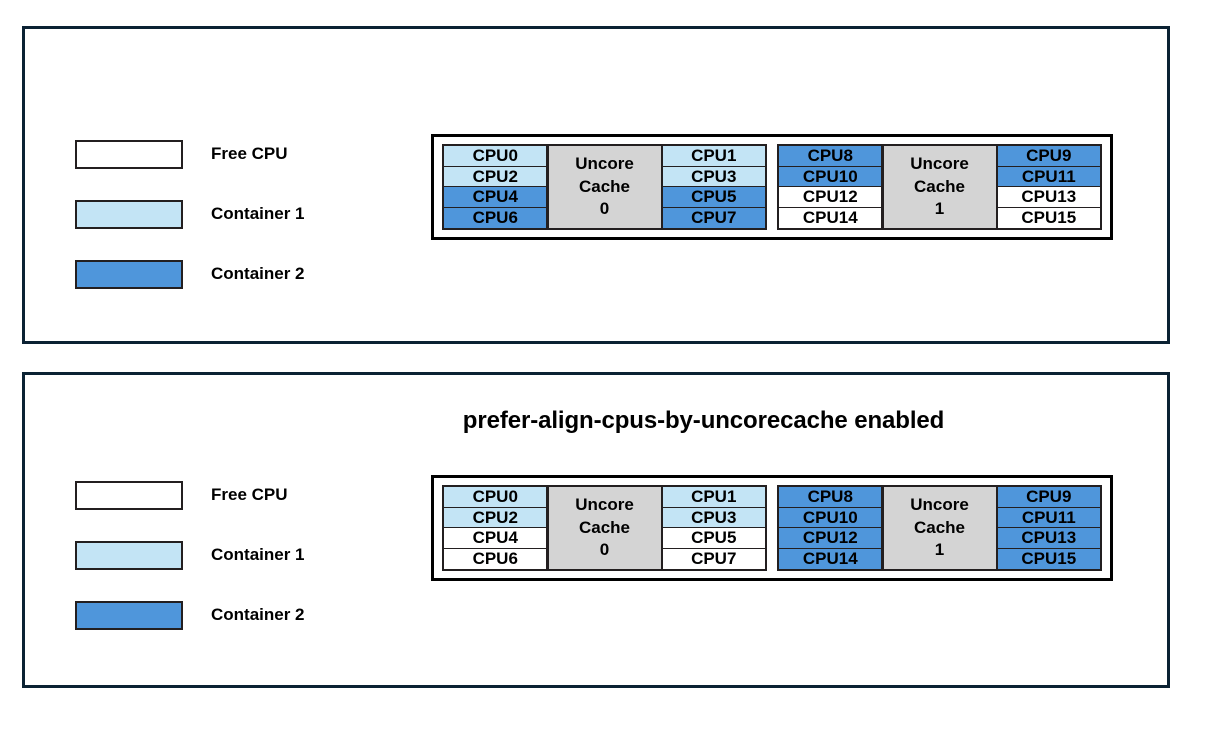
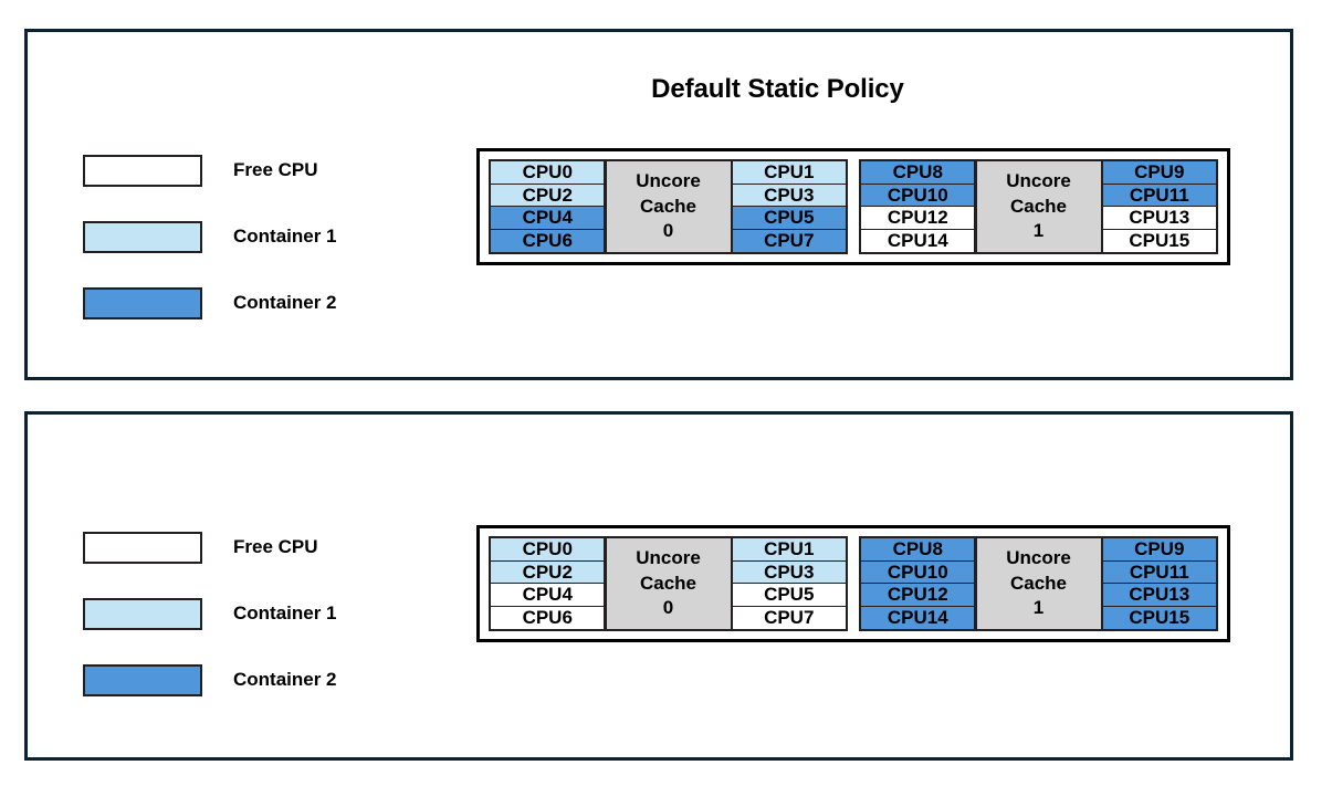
+ Default Static Policy
  Free CPU
  Container 1
  Container 2
  CPU0
  CPU2
  CPU4
  CPU6
  Uncore
  Cache
  0
  CPU1
  CPU3
  CPU5
  CPU7
  CPU8
  CPU10
  CPU12
  CPU14
  Uncore
  Cache
  1
  CPU9
  CPU11
  CPU13
  CPU15
- prefer-align-cpus-by-uncorecache enabled
  Free CPU
  Container 1
  Container 2
  CPU0
  CPU2
  CPU4
  CPU6
  Uncore
  Cache
  0
  CPU1
  CPU3
  CPU5
  CPU7
  CPU8
  CPU10
  CPU12
  CPU14
  Uncore
  Cache
  1
  CPU9
  CPU11
  CPU13
  CPU15
